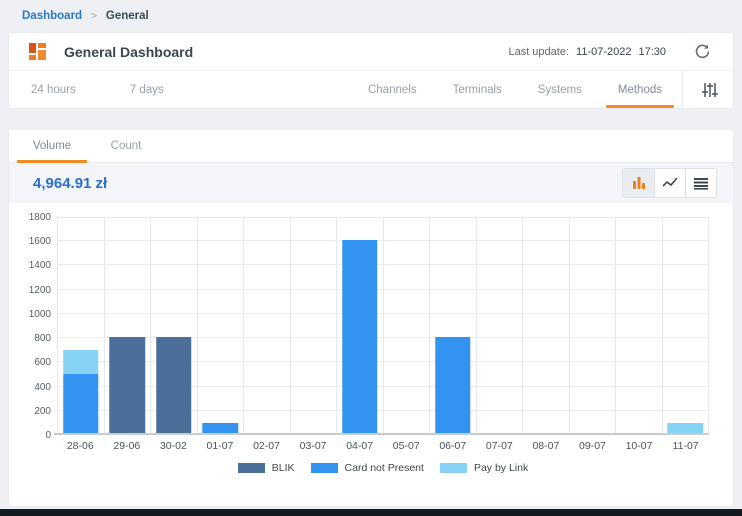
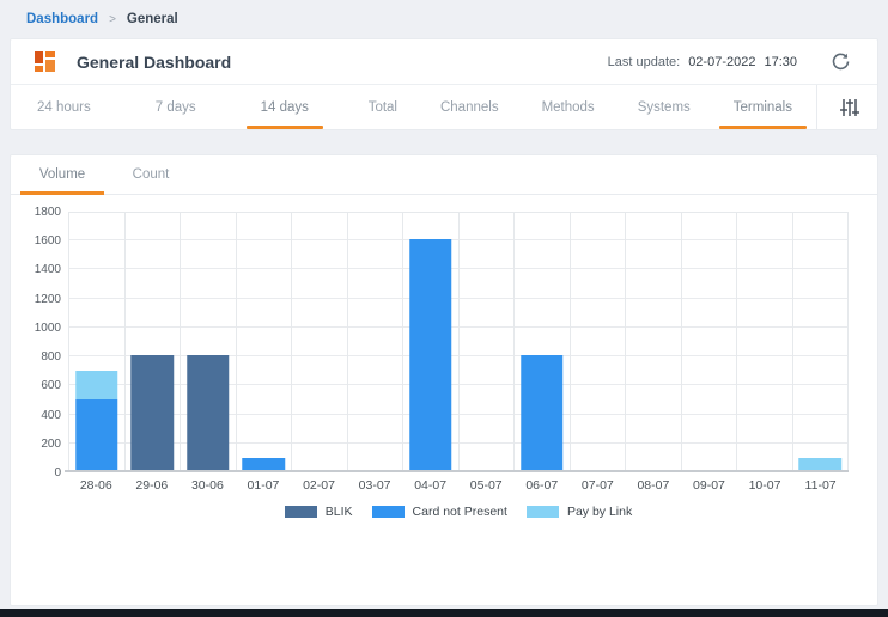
  Dashboard
  >
  General
  General Dashboard
  Last update:
- 11-07-2022
+ 02-07-2022
  17:30
  24 hours
  7 days
+ 14 days
+ Total
  Channels
- Terminals
+ Methods
  Systems
- Methods
+ Terminals
  Volume
  Count
- 4,964.91 zł
  0
  200
  400
  600
  800
  1000
  1200
  1400
  1600
  1800
  28-06
  29-06
- 30-02
+ 30-06
  01-07
  02-07
  03-07
  04-07
  05-07
  06-07
  07-07
  08-07
  09-07
  10-07
  11-07
  BLIK
  Card not Present
  Pay by Link
